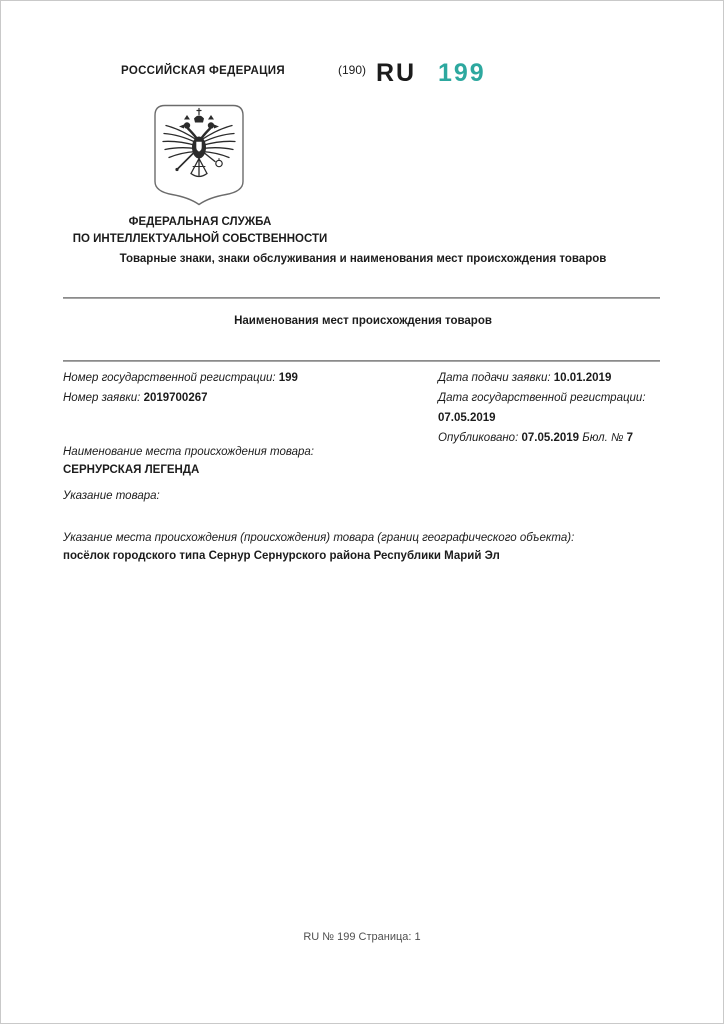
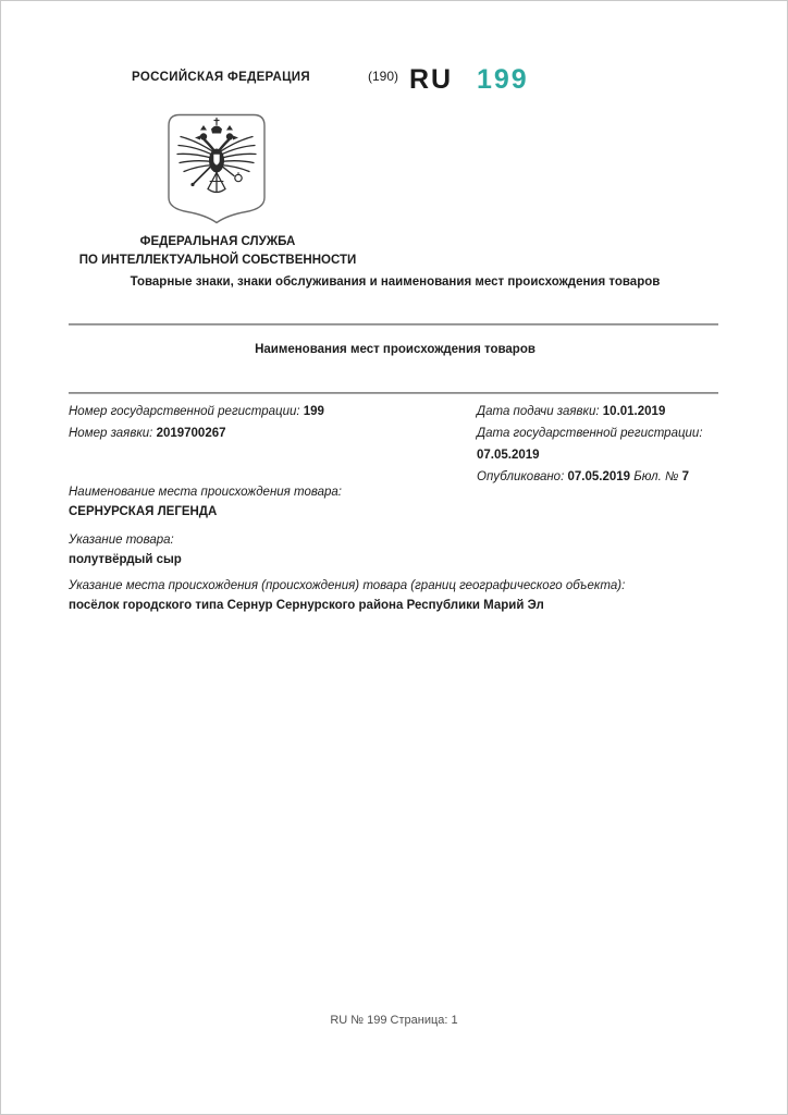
  РОССИЙСКАЯ ФЕДЕРАЦИЯ
  (190)
  RU
  199
  ФЕДЕРАЛЬНАЯ СЛУЖБА
  ПО ИНТЕЛЛЕКТУАЛЬНОЙ СОБСТВЕННОСТИ
  Товарные знаки, знаки обслуживания и наименования мест происхождения товаров
  Наименования мест происхождения товаров
  Номер государственной регистрации: 199
  Номер заявки: 2019700267
  Дата подачи заявки: 10.01.2019
  Дата государственной регистрации:
  07.05.2019
  Опубликовано: 07.05.2019 Бюл. № 7
  Наименование места происхождения товара:
  СЕРНУРСКАЯ ЛЕГЕНДА
  Указание товара:
+ полутвёрдый сыр
  Указание места происхождения (происхождения) товара (границ географического объекта):
  посёлок городского типа Сернур Сернурского района Республики Марий Эл
  RU № 199 Страница: 1
